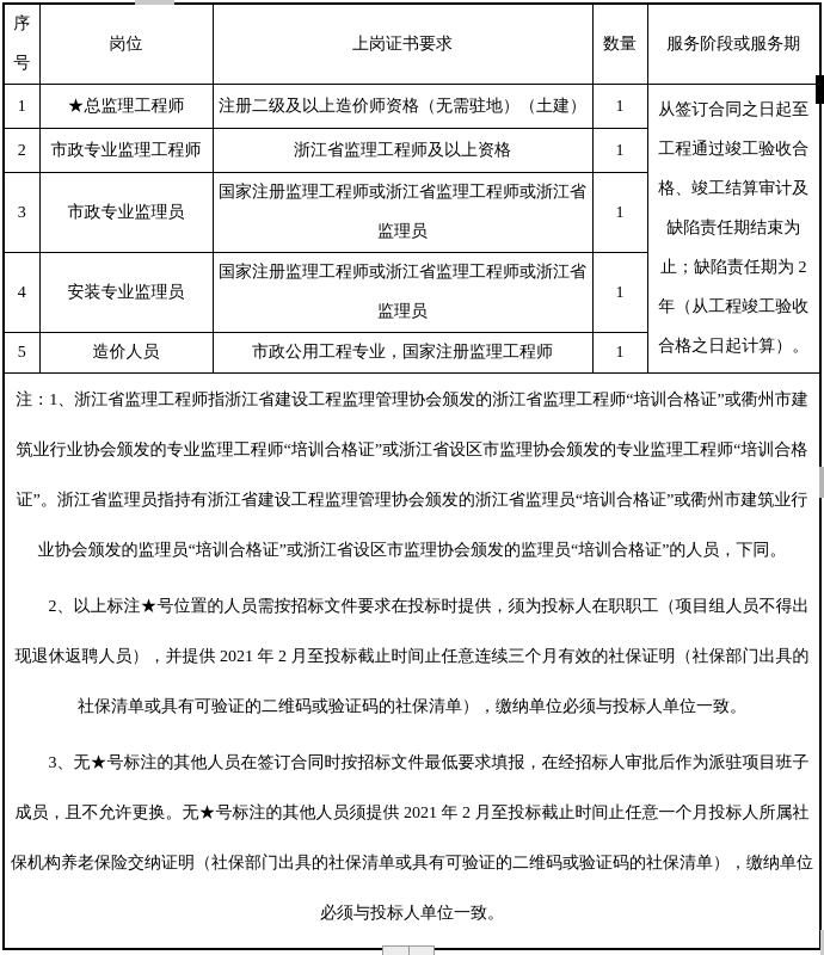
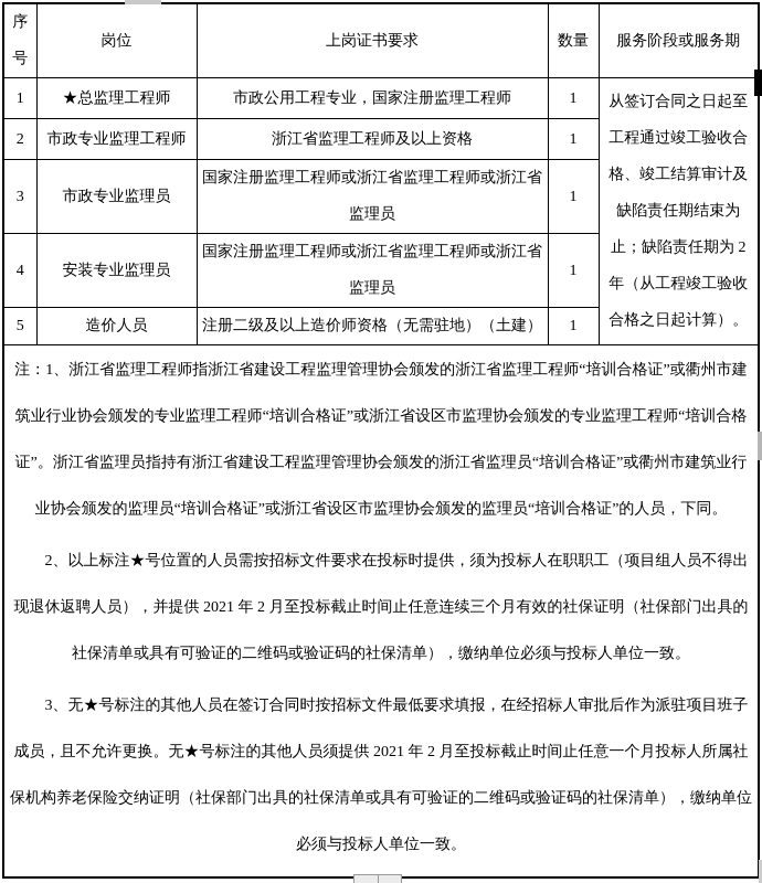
  序号	岗位	上岗证书要求	数量	服务阶段或服务期
- 1	★总监理工程师	注册二级及以上造价师资格（无需驻地）（土建）	1	从签订合同之日起至工程通过竣工验收合格、竣工结算审计及缺陷责任期结束为止；缺陷责任期为 2 年（从工程竣工验收合格之日起计算）。
+ 1	★总监理工程师	市政公用工程专业，国家注册监理工程师	1	从签订合同之日起至工程通过竣工验收合格、竣工结算审计及缺陷责任期结束为止；缺陷责任期为 2 年（从工程竣工验收合格之日起计算）。
  2	市政专业监理工程师	浙江省监理工程师及以上资格	1
  3	市政专业监理员	国家注册监理工程师或浙江省监理工程师或浙江省监理员	1
  4	安装专业监理员	国家注册监理工程师或浙江省监理工程师或浙江省监理员	1
- 5	造价人员	市政公用工程专业，国家注册监理工程师	1
+ 5	造价人员	注册二级及以上造价师资格（无需驻地）（土建）	1
  注：1、浙江省监理工程师指浙江省建设工程监理管理协会颁发的浙江省监理工程师“培训合格证”或衢州市建筑业行业协会颁发的专业监理工程师“培训合格证”或浙江省设区市监理协会颁发的专业监理工程师“培训合格证”。浙江省监理员指持有浙江省建设工程监理管理协会颁发的浙江省监理员“培训合格证”或衢州市建筑业行业协会颁发的监理员“培训合格证”或浙江省设区市监理协会颁发的监理员“培训合格证”的人员，下同。 2、以上标注★号位置的人员需按招标文件要求在投标时提供，须为投标人在职职工（项目组人员不得出现退休返聘人员），并提供 2021 年 2 月至投标截止时间止任意连续三个月有效的社保证明（社保部门出具的社保清单或具有可验证的二维码或验证码的社保清单），缴纳单位必须与投标人单位一致。 3、无★号标注的其他人员在签订合同时按招标文件最低要求填报，在经招标人审批后作为派驻项目班子成员，且不允许更换。无★号标注的其他人员须提供 2021 年 2 月至投标截止时间止任意一个月投标人所属社保机构养老保险交纳证明（社保部门出具的社保清单或具有可验证的二维码或验证码的社保清单），缴纳单位必须与投标人单位一致。
